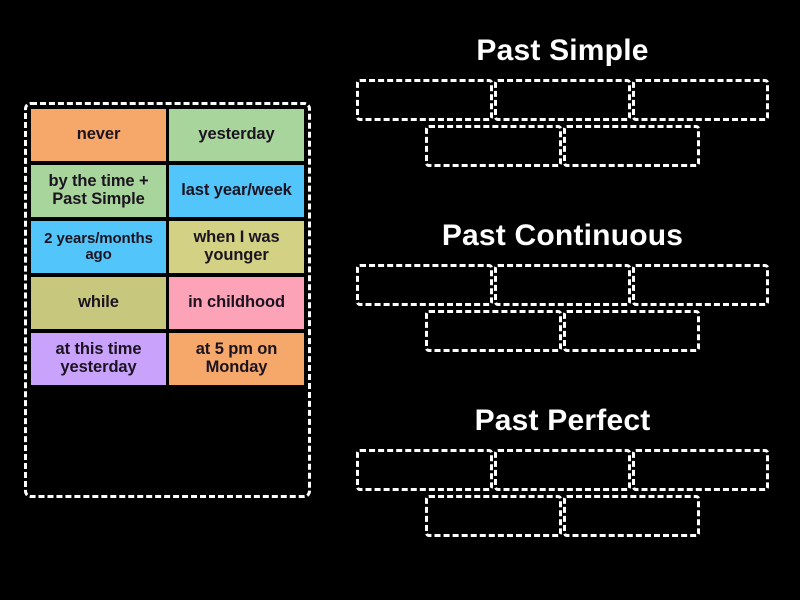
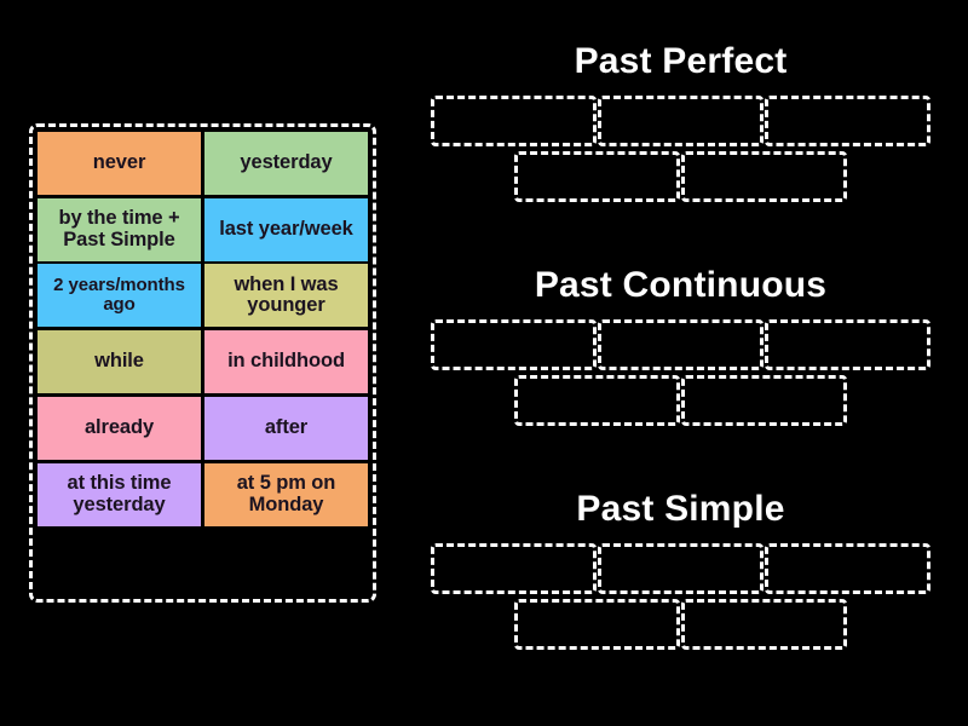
  never
  yesterday
  by the time + Past Simple
  last year/week
  2 years/months ago
  when I was younger
  while
  in childhood
+ already
+ after
  at this time yesterday
  at 5 pm on Monday
- Past Simple
+ Past Perfect
  Past Continuous
- Past Perfect
+ Past Simple
